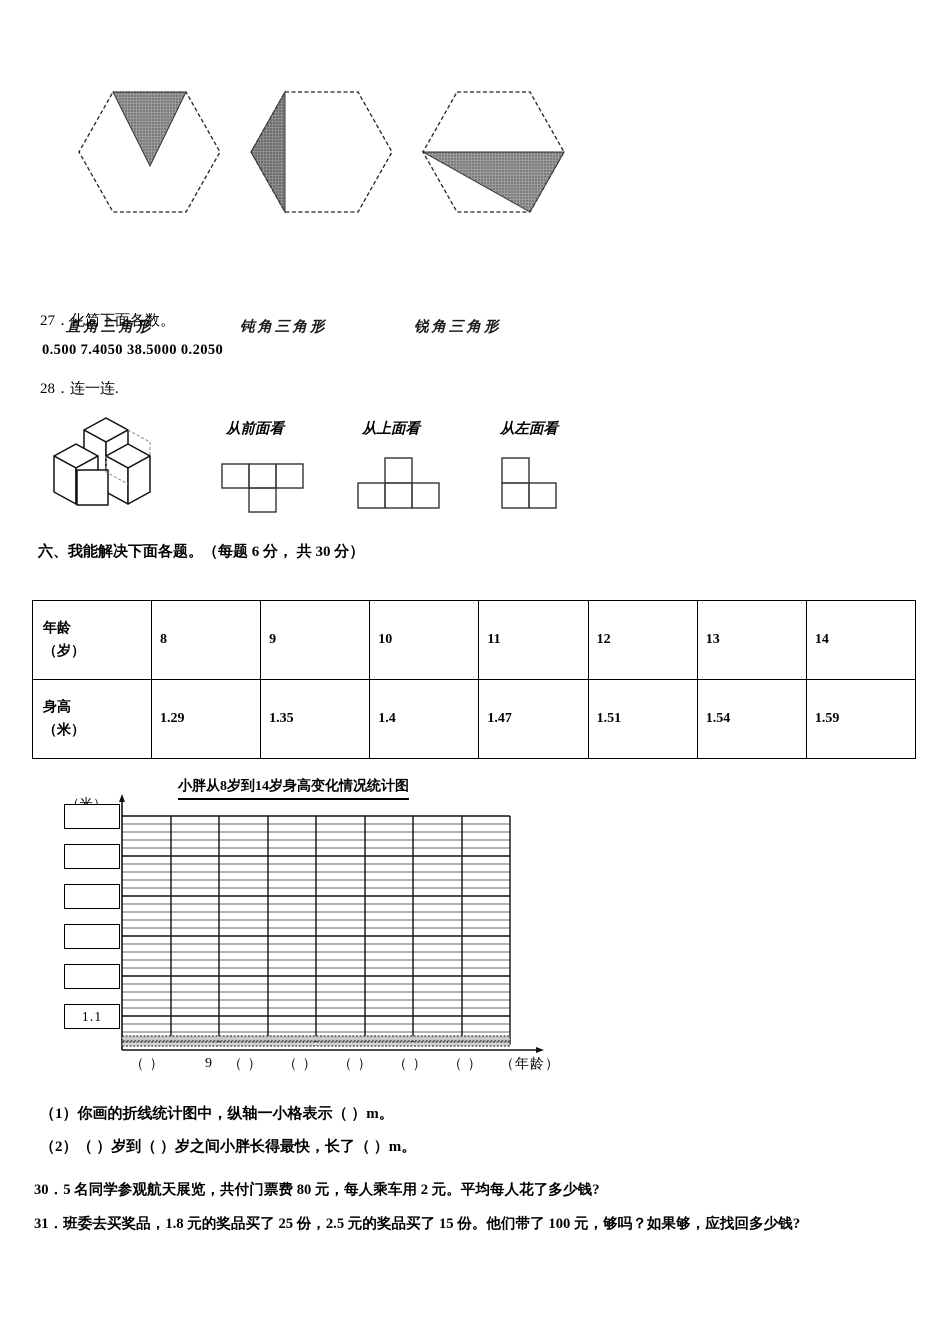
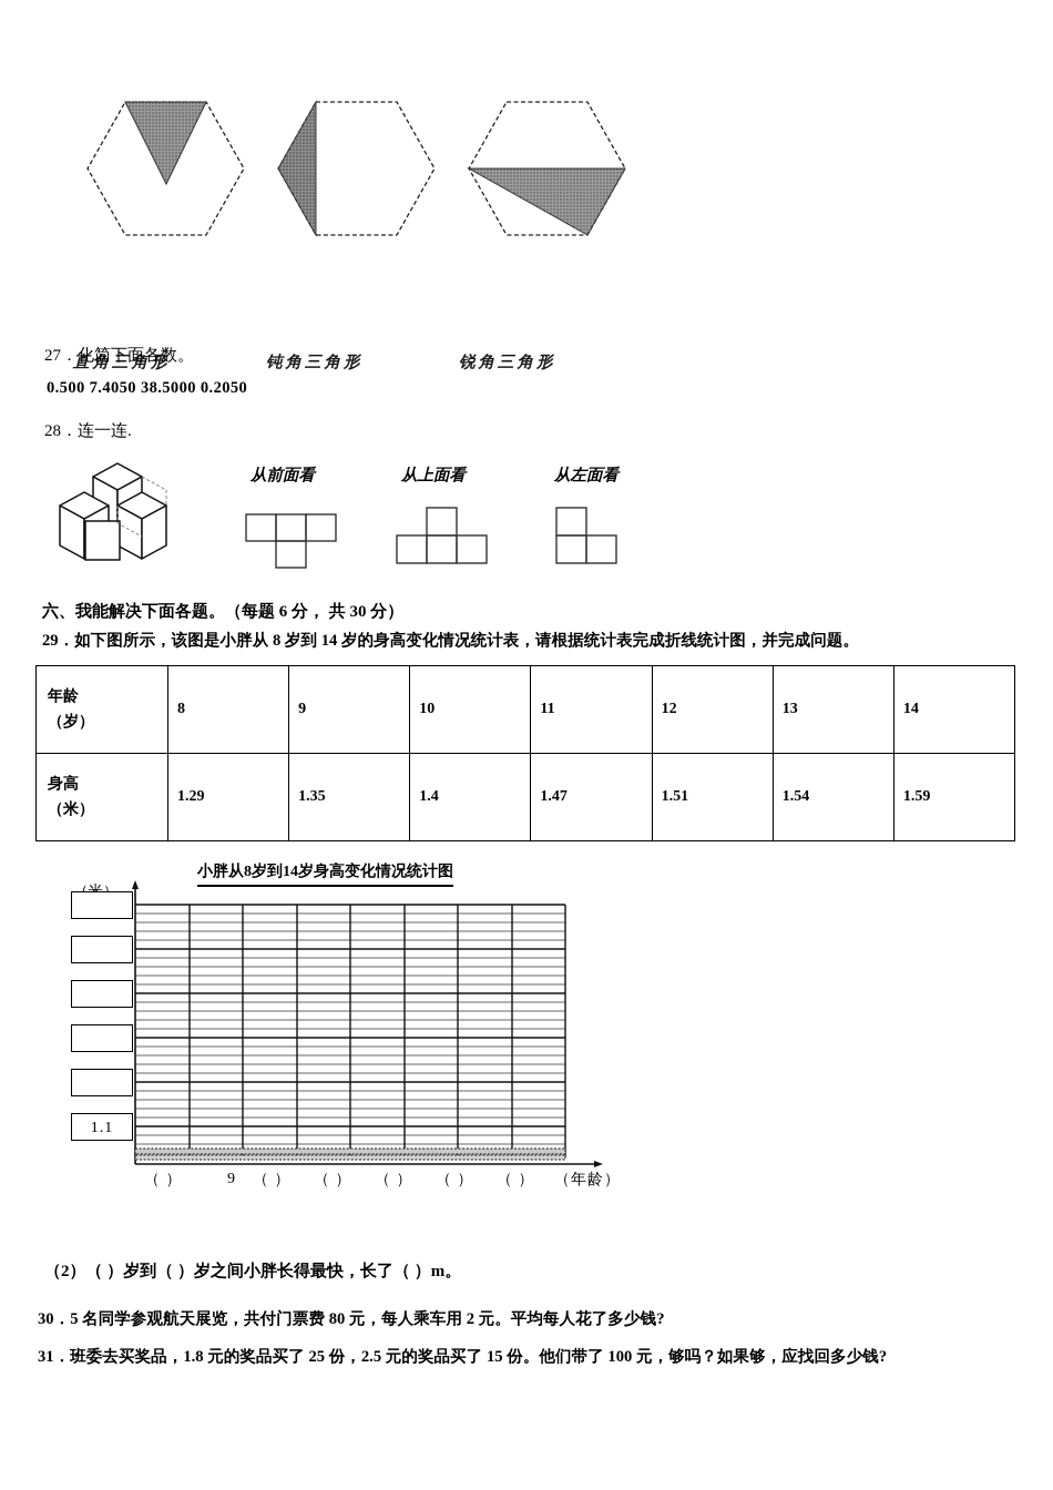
  直角三角形
  钝角三角形
  锐角三角形
  27．化简下面各数。
  0.500 7.4050 38.5000 0.2050
  28．连一连.
  从前面看
  从上面看
  从左面看
  六、我能解决下面各题。（每题 6 分， 共 30 分）
+ 29．如下图所示，该图是小胖从 8 岁到 14 岁的身高变化情况统计表，请根据统计表完成折线统计图，并完成问题。
  年龄 （岁）	8	9	10	11	12	13	14
  身高 （米）	1.29	1.35	1.4	1.47	1.51	1.54	1.59
  小胖从8岁到14岁身高变化情况统计图
  1.1
  （ ）
  9
  （ ）
  （ ）
  （ ）
  （ ）
  （ ）
  （年龄）
- （1）你画的折线统计图中，纵轴一小格表示（ ）m。
  （2）（ ）岁到（ ）岁之间小胖长得最快，长了（ ）m。
  30．5 名同学参观航天展览，共付门票费 80 元，每人乘车用 2 元。平均每人花了多少钱?
  31．班委去买奖品，1.8 元的奖品买了 25 份，2.5 元的奖品买了 15 份。他们带了 100 元，够吗？如果够，应找回多少钱?
